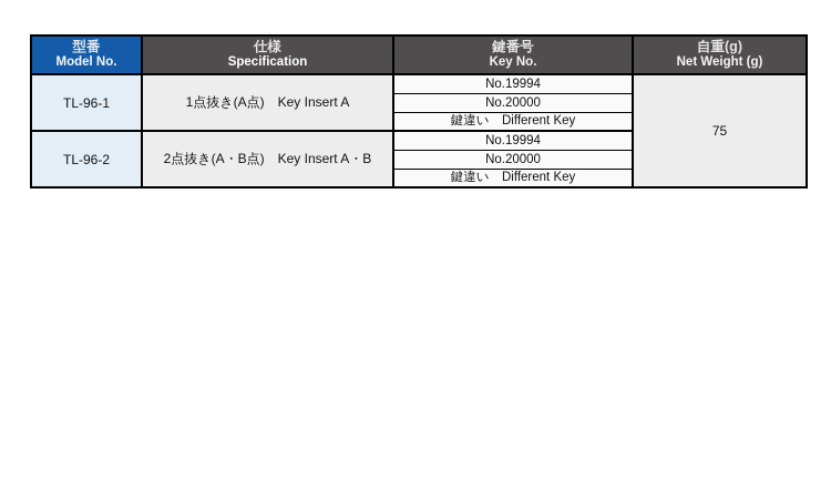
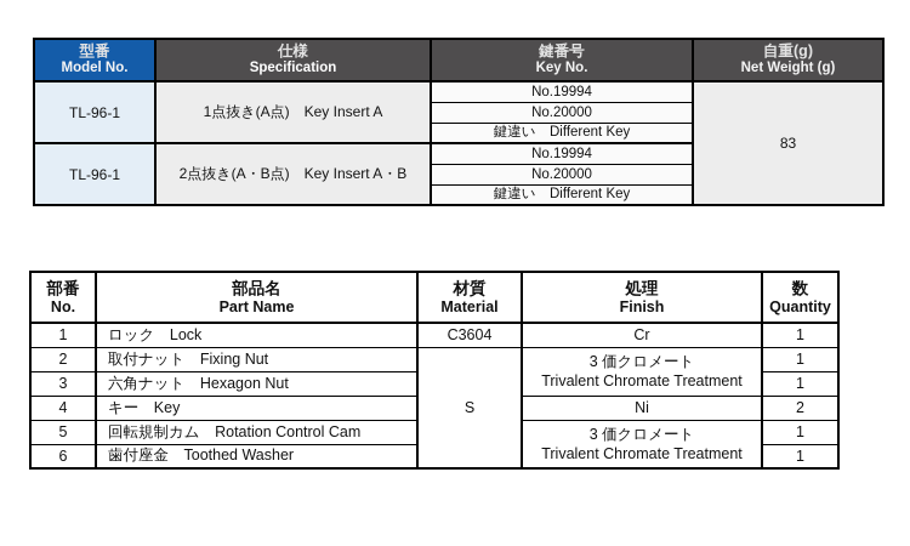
  型番 Model No.	仕様 Specification	鍵番号 Key No.	自重(g) Net Weight (g)
- TL-96-1	1点抜き(A点) Key Insert A	No.19994	75
+ TL-96-1	1点抜き(A点) Key Insert A	No.19994	83
  No.20000
  鍵違い Different Key
- TL-96-2	2点抜き(A・B点) Key Insert A・B	No.19994
+ TL-96-1	2点抜き(A・B点) Key Insert A・B	No.19994
  No.20000
  鍵違い Different Key
+ 部番 No.	部品名 Part Name	材質 Material	処理 Finish	数 Quantity
+ 1	ロック Lock	C3604	Cr	1
+ 2	取付ナット Fixing Nut	S	3 価クロメート Trivalent Chromate Treatment	1
+ 3	六角ナット Hexagon Nut	1
+ 4	キー Key	Ni	2
+ 5	回転規制カム Rotation Control Cam	3 価クロメート Trivalent Chromate Treatment	1
+ 6	歯付座金 Toothed Washer	1
